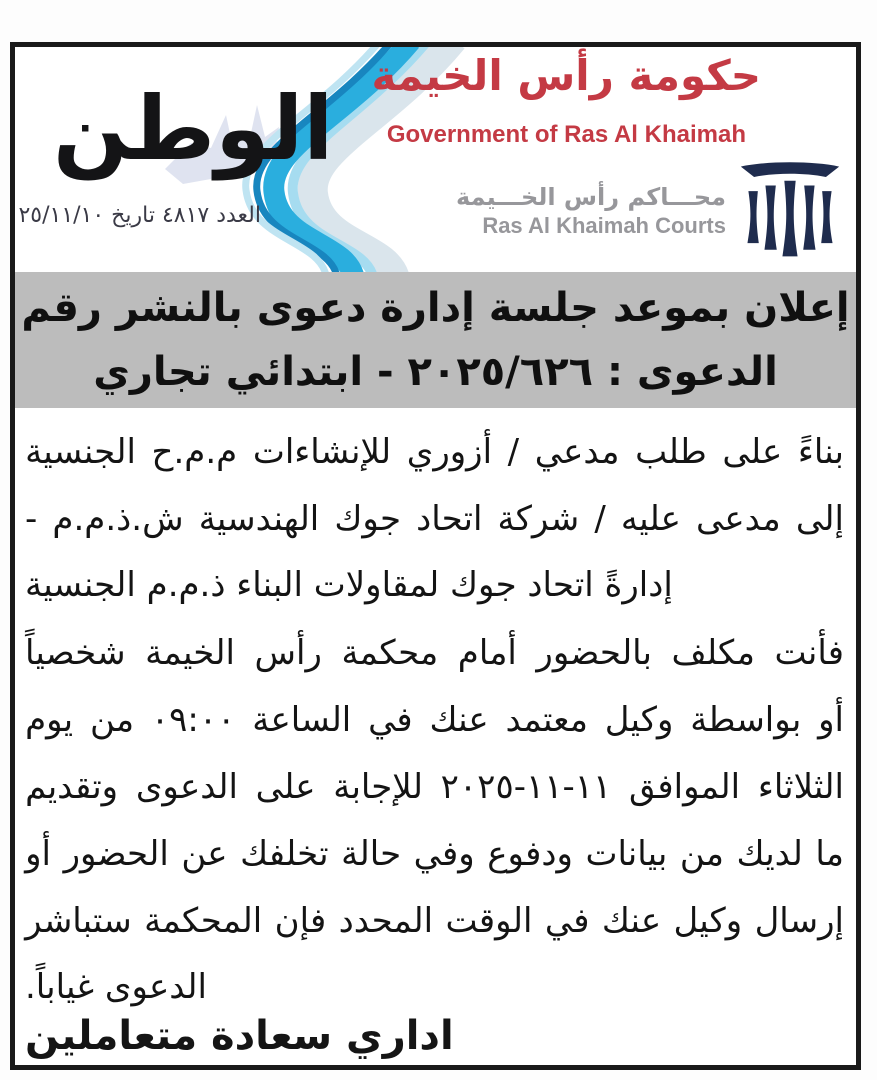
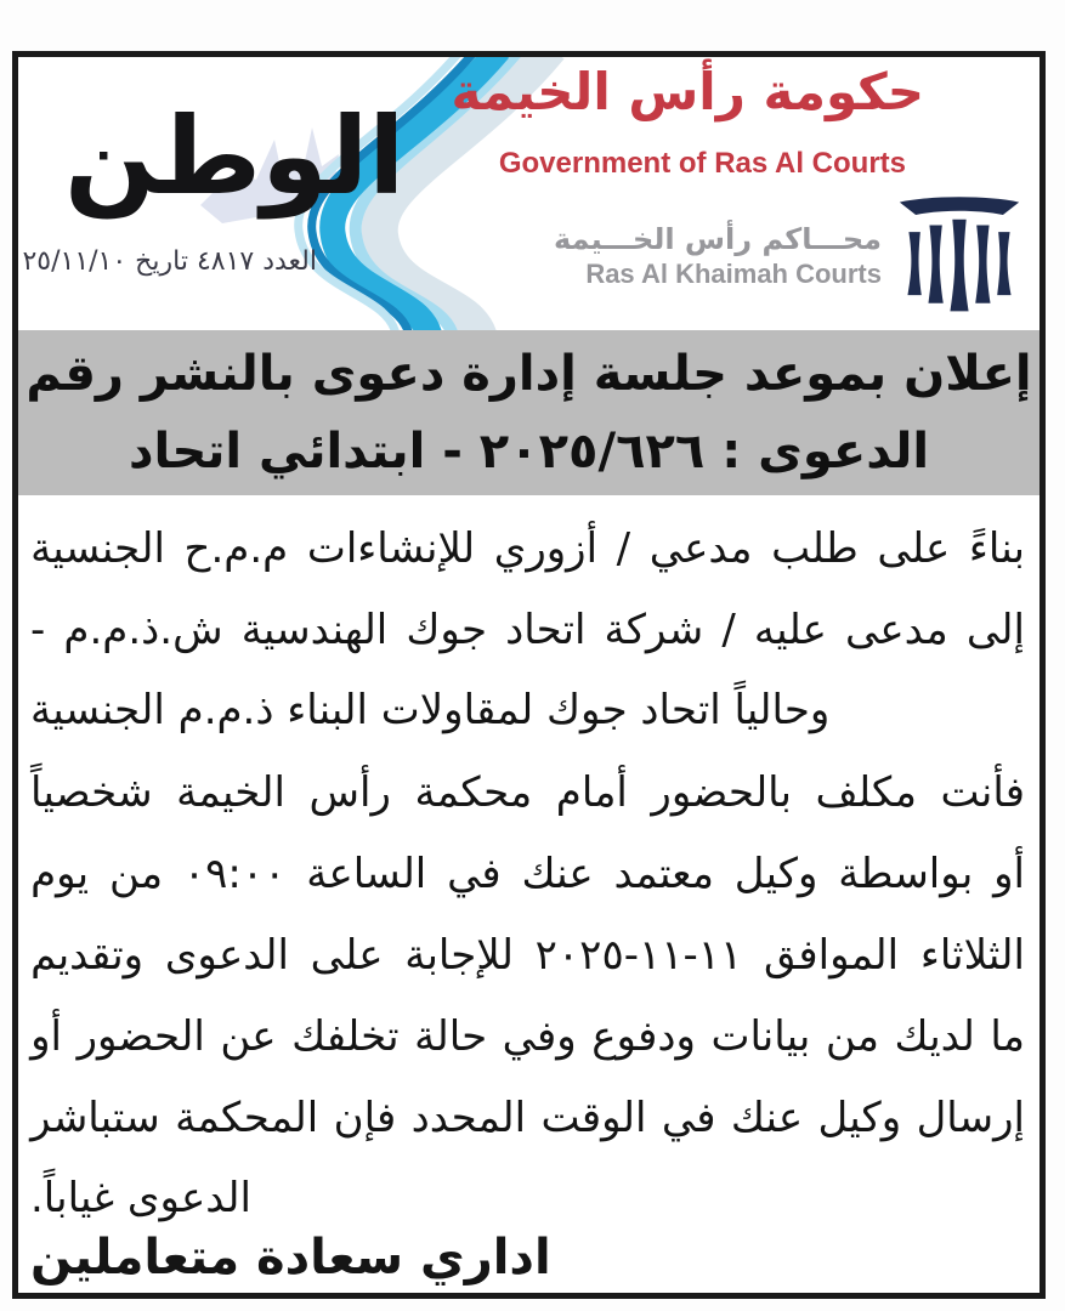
  الوطن
  العدد ٤٨١٧ تاريخ ٢٥/١١/١٠
  حكومة رأس الخيمة
- Government of Ras Al Khaimah
+ Government of Ras Al Courts
  محـــاكم رأس الخـــيمة
  Ras Al Khaimah Courts
  إعلان بموعد جلسة إدارة دعوى بالنشر رقم
- الدعوى : ٢٠٢٥/٦٢٦ - ابتدائي تجاري
+ الدعوى : ٢٠٢٥/٦٢٦ - ابتدائي اتحاد
  بناءً
  على
  طلب
  مدعي
  /
  أزوري
  للإنشاءات
  م.م.ح
  الجنسية
  إلى
  مدعى
  عليه
  /
  شركة
  اتحاد
  جوك
  الهندسية
  ش.ذ.م.م
  -
- إدارةً اتحاد جوك لمقاولات البناء ذ.م.م الجنسية
+ وحالياً اتحاد جوك لمقاولات البناء ذ.م.م الجنسية
  فأنت
  مكلف
  بالحضور
  أمام
  محكمة
  رأس
  الخيمة
  شخصياً
  أو
  بواسطة
  وكيل
  معتمد
  عنك
  في
  الساعة
  ٠٩:٠٠
  من
  يوم
  الثلاثاء
  الموافق
  ١١-١١-٢٠٢٥
  للإجابة
  على
  الدعوى
  وتقديم
  ما
  لديك
  من
  بيانات
  ودفوع
  وفي
  حالة
  تخلفك
  عن
  الحضور
  أو
  إرسال
  وكيل
  عنك
  في
  الوقت
  المحدد
  فإن
  المحكمة
  ستباشر
  الدعوى غياباً.
  اداري سعادة متعاملين
